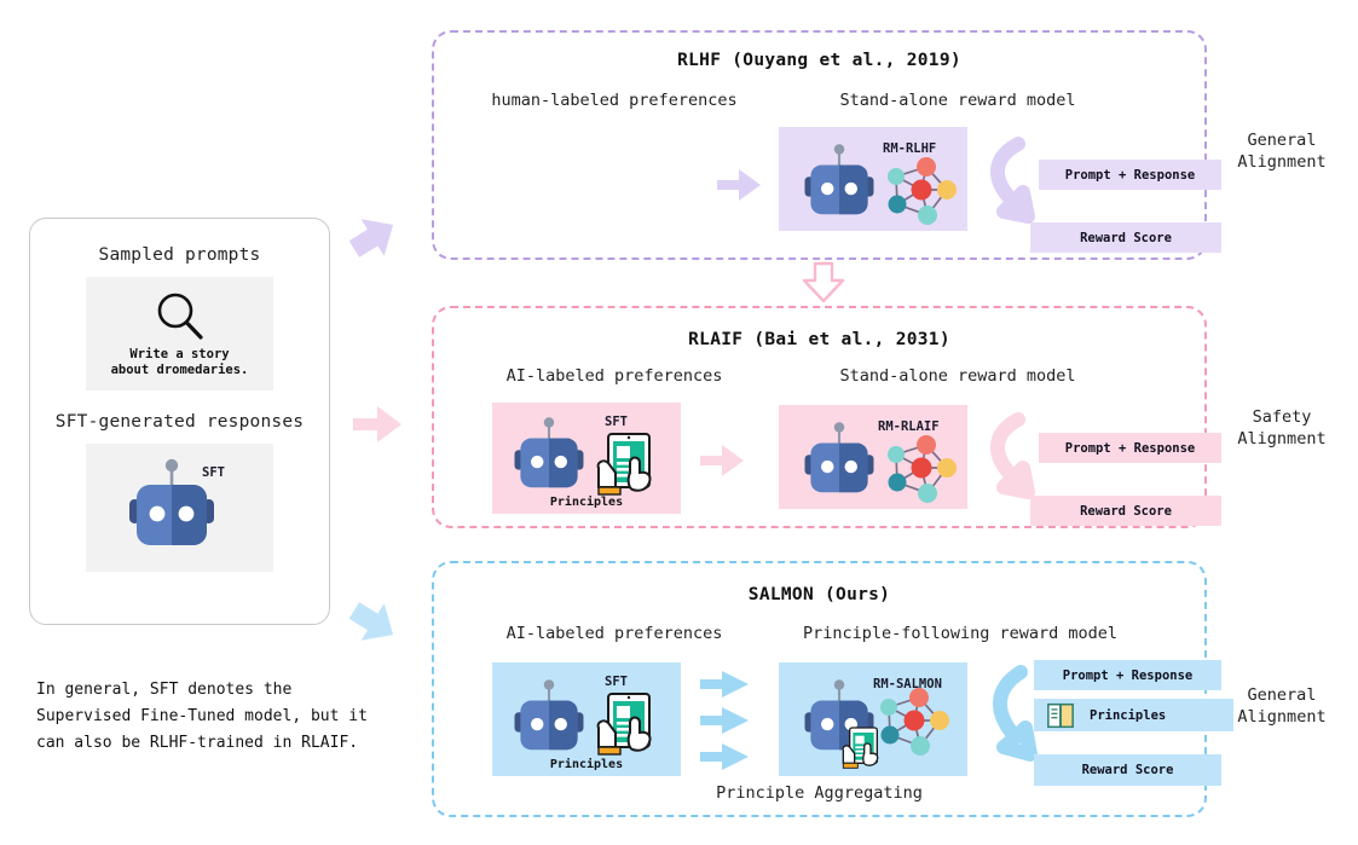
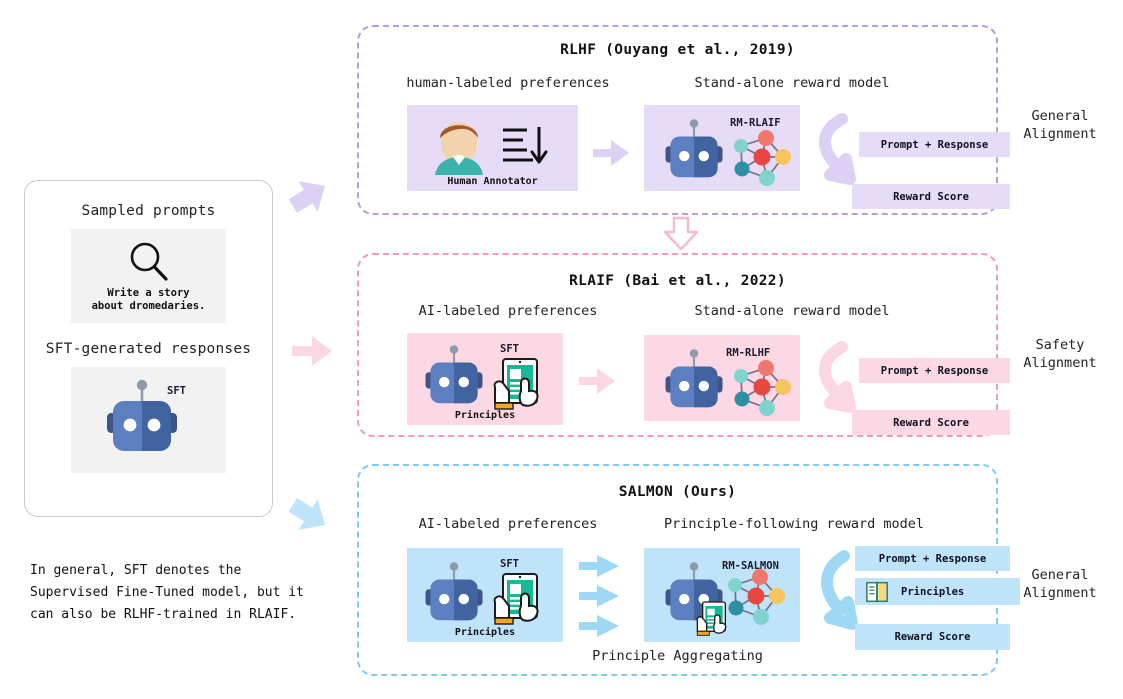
  Sampled prompts
  Write a story
  about dromedaries.
  SFT-generated responses
  SFT
  RLHF (Ouyang et al., 2019)
  human-labeled preferences
  Stand-alone reward model
+ Human Annotator
- RM-RLHF
+ RM-RLAIF
  Prompt + Response
  Reward Score
  General
  Alignment
- RLAIF (Bai et al., 2031)
+ RLAIF (Bai et al., 2022)
  AI-labeled preferences
  Stand-alone reward model
  SFT
  Principles
- RM-RLAIF
+ RM-RLHF
  Prompt + Response
  Reward Score
  Safety
  Alignment
  SALMON (Ours)
  AI-labeled preferences
  Principle-following reward model
  SFT
  Principles
  RM-SALMON
  Prompt + Response
  Principles
  Reward Score
  Principle Aggregating
  General
  Alignment
  In general, SFT denotes the
  Supervised Fine-Tuned model, but it
  can also be RLHF-trained in RLAIF.
